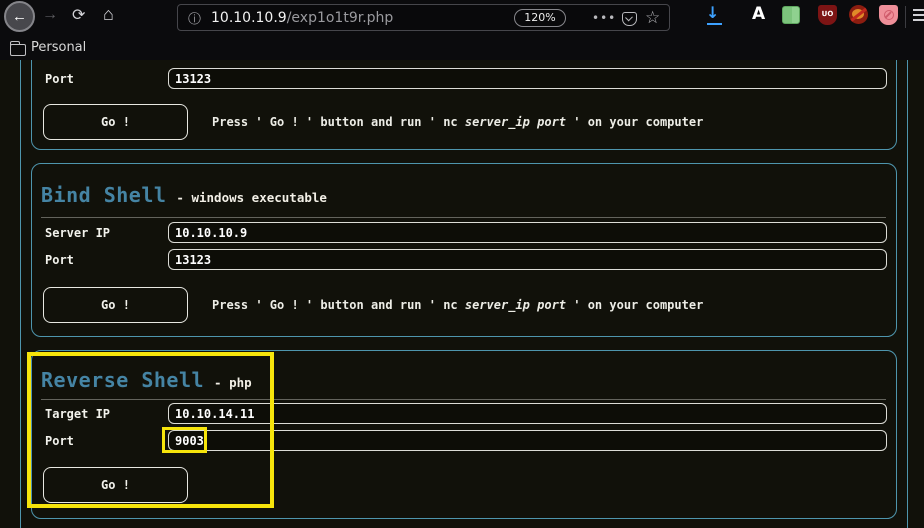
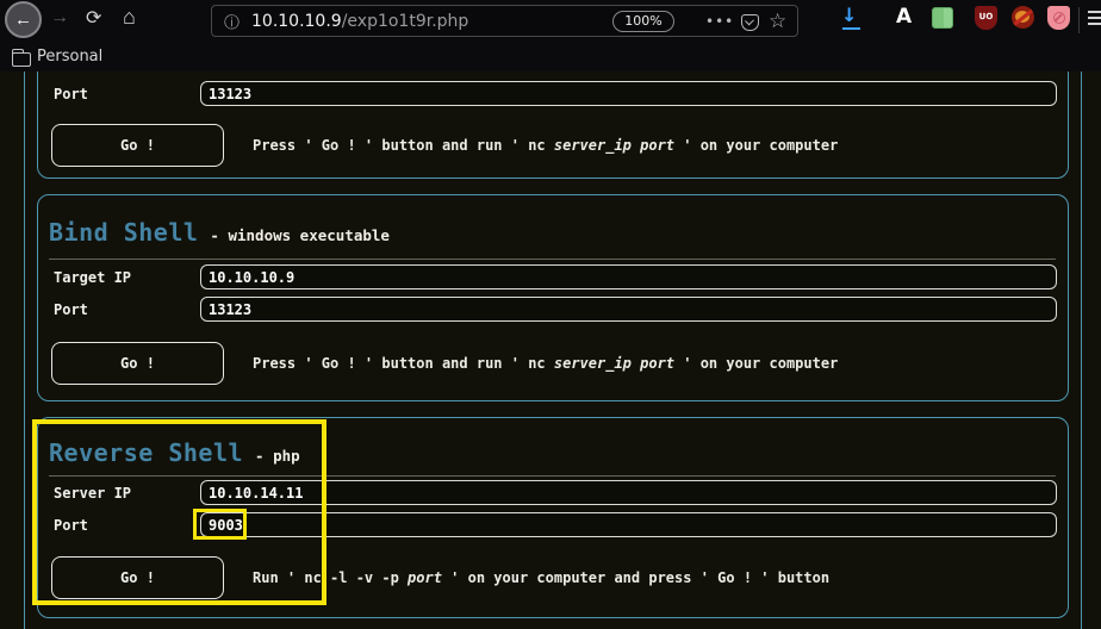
  Port
  13123
  Go !
  Press ' Go ! ' button and run ' nc server_ip port ' on your computer
  Bind Shell
  - windows executable
- Server IP
+ Target IP
  10.10.10.9
  Port
  13123
  Go !
  Press ' Go ! ' button and run ' nc server_ip port ' on your computer
  Reverse Shell
  - php
- Target IP
+ Server IP
  10.10.14.11
  Port
  9003
  Go !
+ Run ' nc -l -v -p port ' on your computer and press ' Go ! ' button
  ←
  →
  ⟳
  ⌂
  ⓘ
  10.10.10.9/exp1o1t9r.php
- 120%
+ 100%
  •••
  ☆
  ↓
  A
  UO
  Personal
